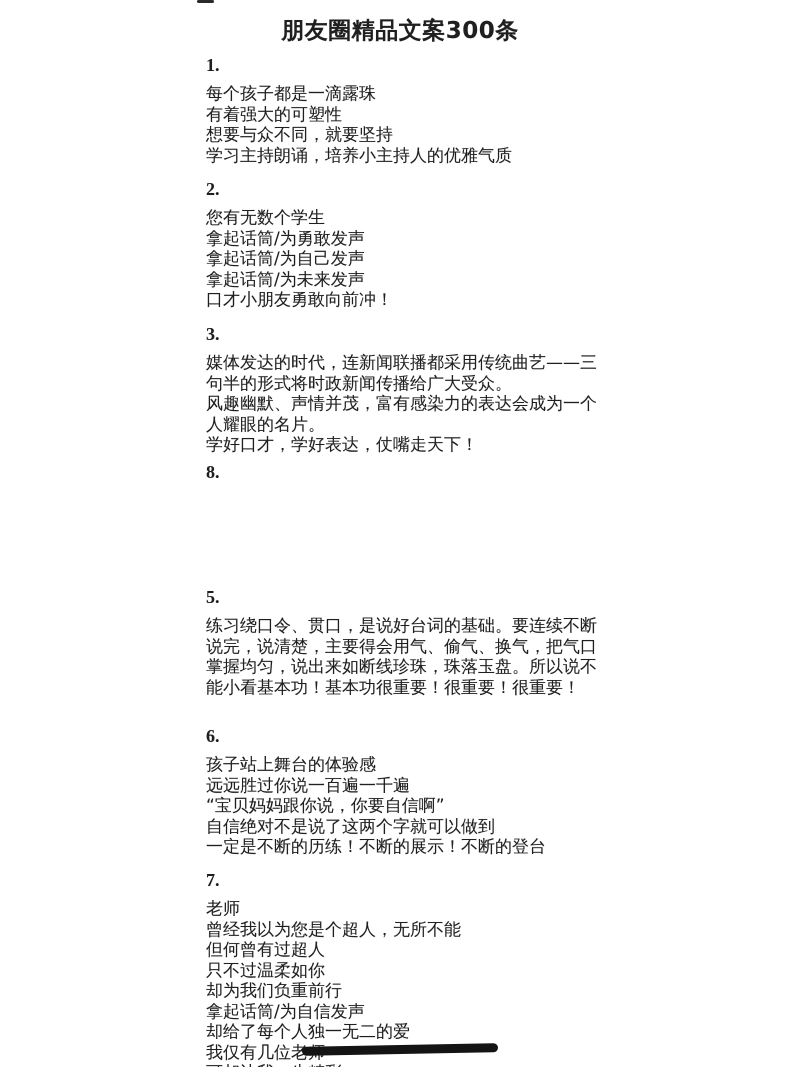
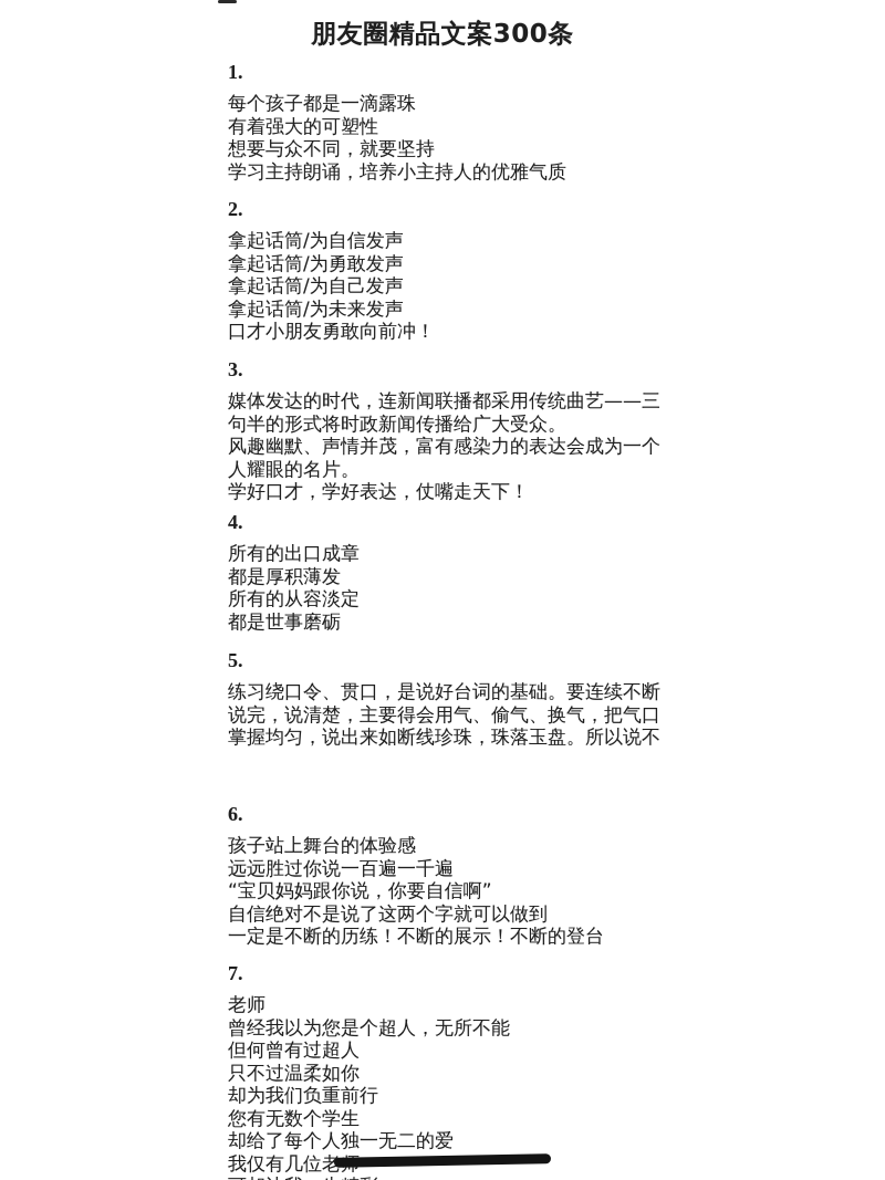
  朋友圈精品文案300条
  1.
  每个孩子都是一滴露珠
  有着强大的可塑性
  想要与众不同，就要坚持
  学习主持朗诵，培养小主持人的优雅气质
  2.
- 您有无数个学生
+ 拿起话筒/为自信发声
  拿起话筒/为勇敢发声
  拿起话筒/为自己发声
  拿起话筒/为未来发声
  口才小朋友勇敢向前冲！
  3.
  媒体发达的时代，连新闻联播都采用传统曲艺——三
  句半的形式将时政新闻传播给广大受众。
  风趣幽默、声情并茂，富有感染力的表达会成为一个
  人耀眼的名片。
  学好口才，学好表达，仗嘴走天下！
- 8.
+ 4.
+ 所有的出口成章
+ 都是厚积薄发
+ 所有的从容淡定
+ 都是世事磨砺
  5.
  练习绕口令、贯口，是说好台词的基础。要连续不断
  说完，说清楚，主要得会用气、偷气、换气，把气口
  掌握均匀，说出来如断线珍珠，珠落玉盘。所以说不
- 能小看基本功！基本功很重要！很重要！很重要！
  6.
  孩子站上舞台的体验感
  远远胜过你说一百遍一千遍
  “宝贝妈妈跟你说，你要自信啊”
  自信绝对不是说了这两个字就可以做到
  一定是不断的历练！不断的展示！不断的登台
  7.
  老师
  曾经我以为您是个超人，无所不能
  但何曾有过超人
  只不过温柔如你
  却为我们负重前行
- 拿起话筒/为自信发声
+ 您有无数个学生
  却给了每个人独一无二的爱
  我仅有几位老
